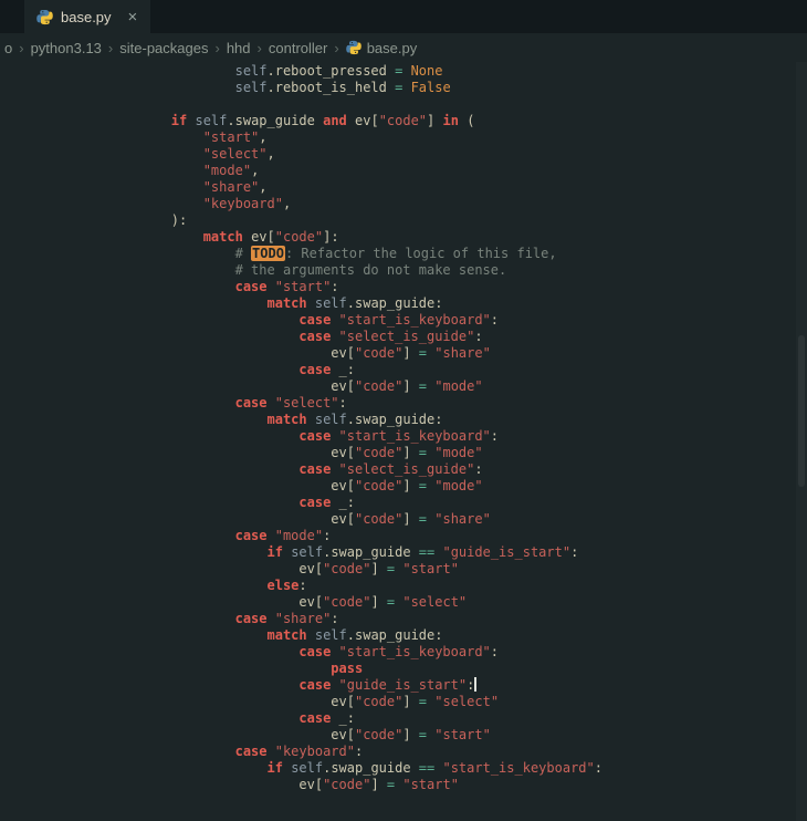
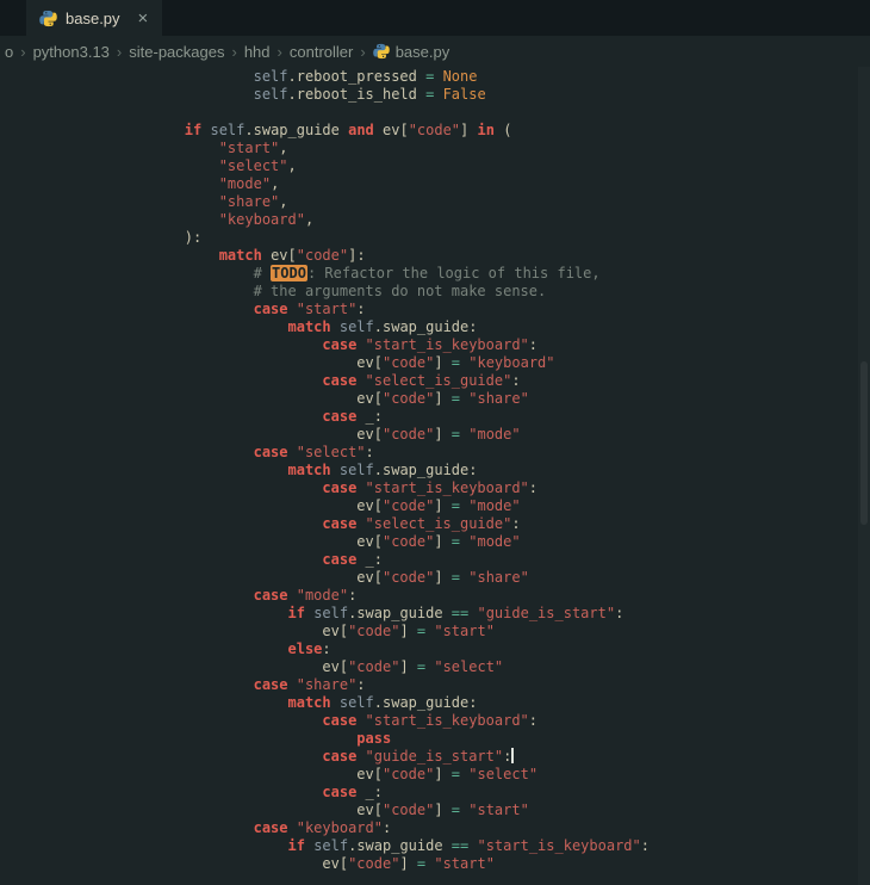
  base.py
  ×
  o
  ›
  python3.13
  ›
  site-packages
  ›
  hhd
  ›
  controller
  ›
  base.py
  self.reboot_pressed = None
  self.reboot_is_held = False
  if self.swap_guide and ev["code"] in (
  "start",
  "select",
  "mode",
  "share",
  "keyboard",
  ):
  match ev["code"]:
  # TODO: Refactor the logic of this file,
  # the arguments do not make sense.
  case "start":
  match self.swap_guide:
  case "start_is_keyboard":
+ ev["code"] = "keyboard"
  case "select_is_guide":
  ev["code"] = "share"
  case _:
  ev["code"] = "mode"
  case "select":
  match self.swap_guide:
  case "start_is_keyboard":
  ev["code"] = "mode"
  case "select_is_guide":
  ev["code"] = "mode"
  case _:
  ev["code"] = "share"
  case "mode":
  if self.swap_guide == "guide_is_start":
  ev["code"] = "start"
  else:
  ev["code"] = "select"
  case "share":
  match self.swap_guide:
  case "start_is_keyboard":
  pass
  case "guide_is_start":
  ev["code"] = "select"
  case _:
  ev["code"] = "start"
  case "keyboard":
  if self.swap_guide == "start_is_keyboard":
  ev["code"] = "start"
